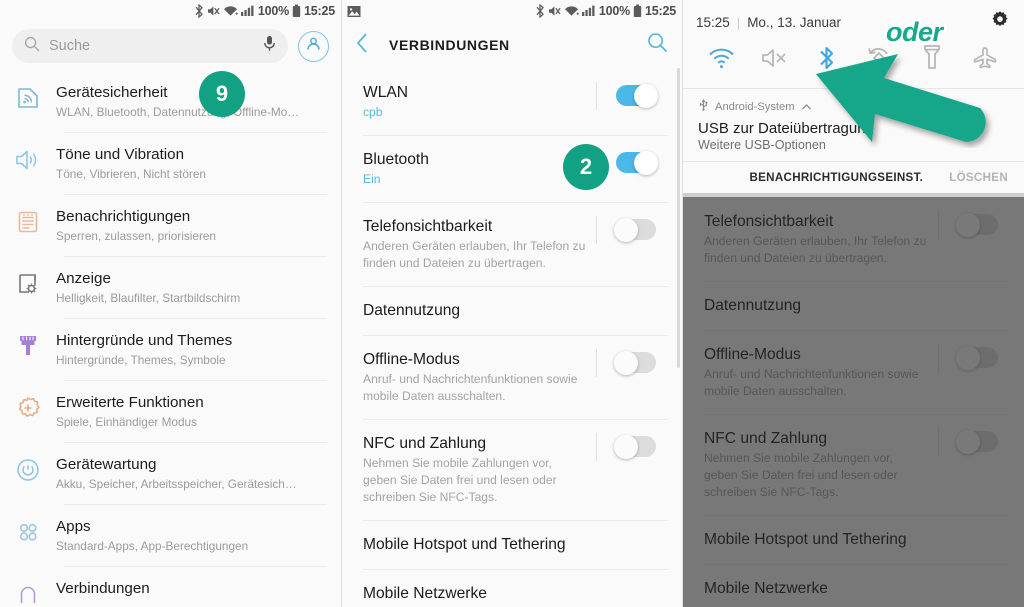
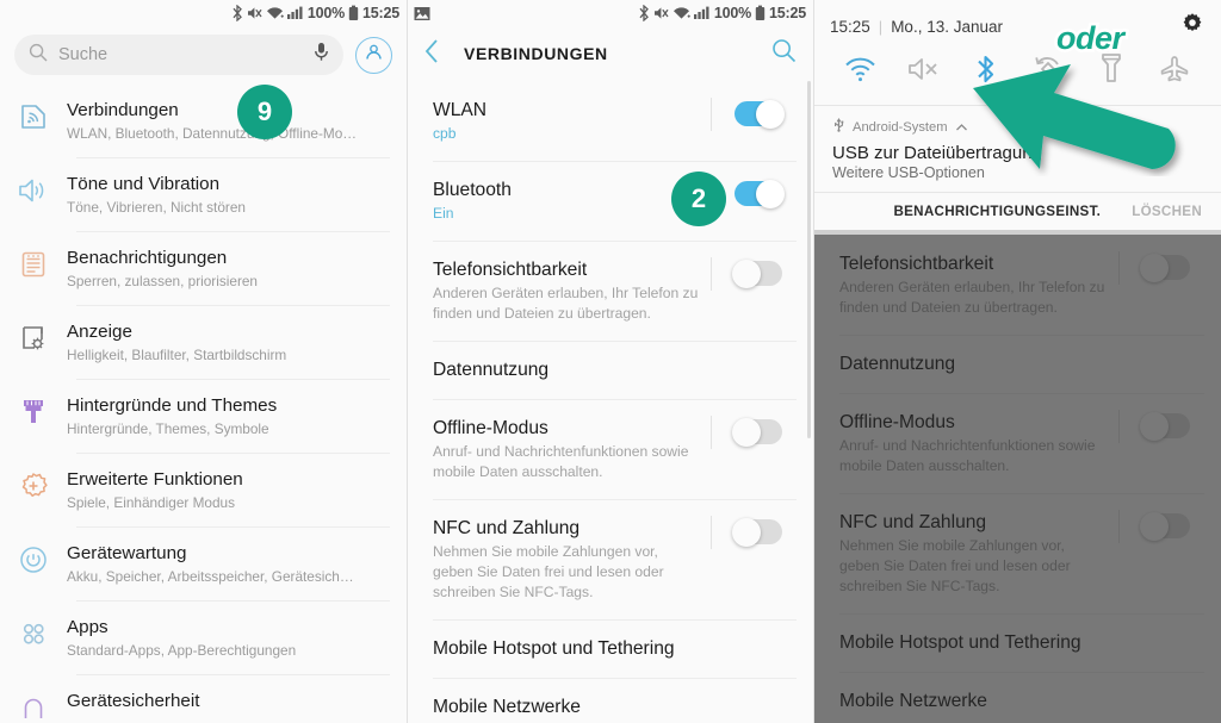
  100%
  15:25
  Suche
- Gerätesicherheit
+ Verbindungen
  WLAN, Bluetooth, Datennutz Offline-Mo…
  Töne und Vibration
  Töne, Vibrieren, Nicht stören
  Benachrichtigungen
  Sperren, zulassen, priorisieren
  Anzeige
  Helligkeit, Blaufilter, Startbildschirm
  Hintergründe und Themes
  Hintergründe, Themes, Symbole
  Erweiterte Funktionen
  Spiele, Einhändiger Modus
  Gerätewartung
  Akku, Speicher, Arbeitsspeicher, Gerätesich…
  Apps
  Standard-Apps, App-Berechtigungen
- Verbindungen
+ Gerätesicherheit
  9
  100%
  15:25
  VERBINDUNGEN
  WLAN
  cpb
  Bluetooth
  Ein
  Telefonsichtbarkeit
  Anderen Geräten erlauben, Ihr Telefon zu finden und Dateien zu übertragen.
  Datennutzung
  Offline-Modus
  Anruf- und Nachrichtenfunktionen sowie mobile Daten ausschalten.
  NFC und Zahlung
  Nehmen Sie mobile Zahlungen vor, geben Sie Daten frei und lesen oder schreiben Sie NFC-Tags.
  Mobile Hotspot und Tethering
  Mobile Netzwerke
  2
  15:25
  |
  Mo., 13. Januar
  Android-System
  USB zur Dateiübertragu
  Weitere USB-Optionen
  BENACHRICHTIGUNGSEINST.
  LÖSCHEN
  Telefonsichtbarkeit
  Anderen Geräten erlauben, Ihr Telefon zu finden und Dateien zu übertragen.
  Datennutzung
  Offline-Modus
  Anruf- und Nachrichtenfunktionen sowie mobile Daten ausschalten.
  NFC und Zahlung
  Nehmen Sie mobile Zahlungen vor, geben Sie Daten frei und lesen oder schreiben Sie NFC-Tags.
  Mobile Hotspot und Tethering
  Mobile Netzwerke
  oder
